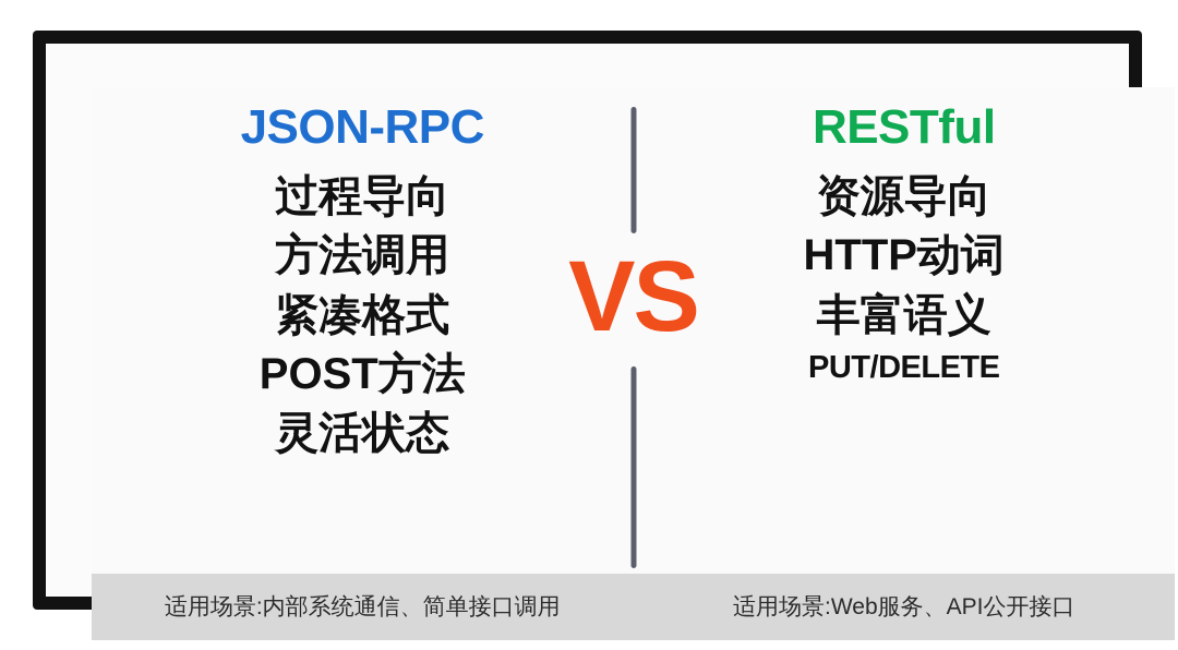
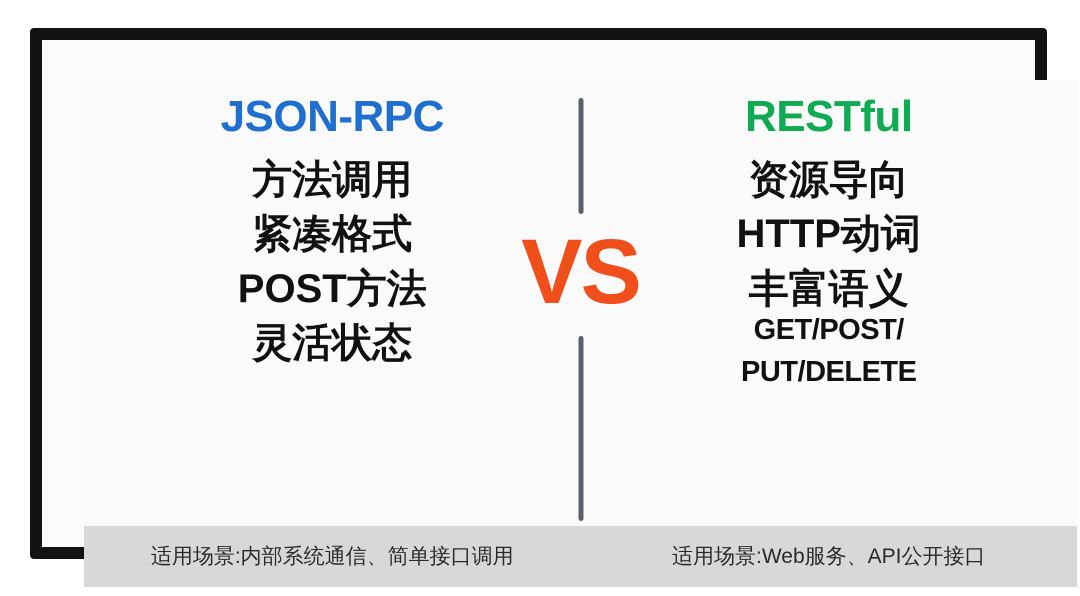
  JSON-RPC
- 过程导向
  方法调用
  紧凑格式
  POST方法
  灵活状态
  RESTful
  资源导向
  HTTP动词
  丰富语义
+ GET/POST/
  PUT/DELETE
  VS
  适用场景:内部系统通信、简单接口调用
  适用场景:Web服务、API公开接口
